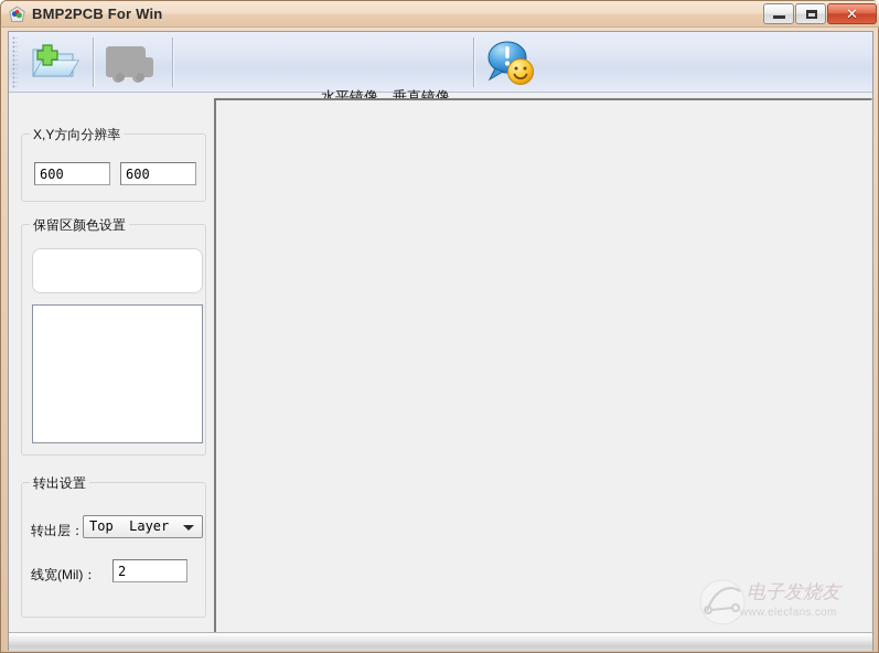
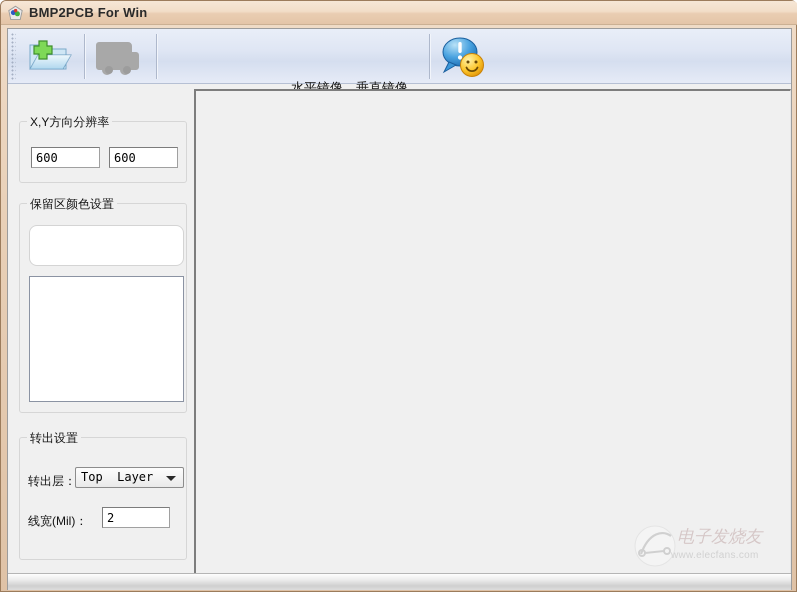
  BMP2PCB For Win
- ✕
  水平镜像
  垂直镜像
  X,Y方向分辨率
  600
  600
  保留区颜色设置
  转出设置
  转出层：
  Top Layer
  线宽(Mil)：
  2
  电子发烧友
  www.elecfans.com
